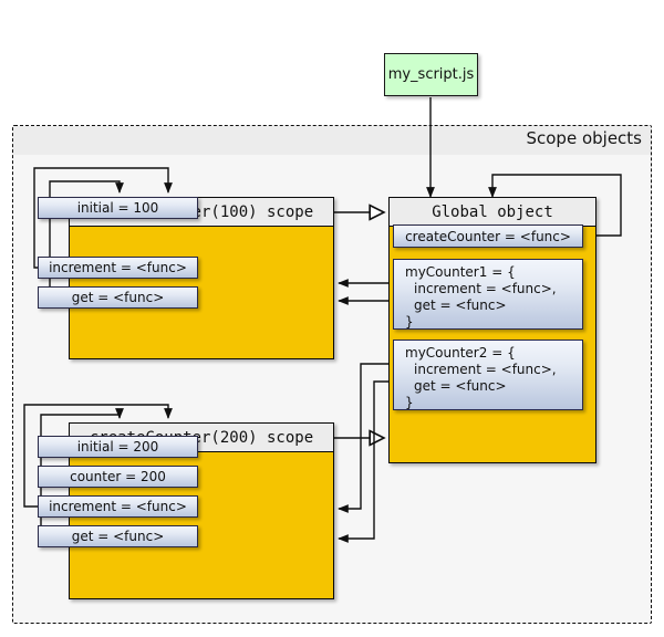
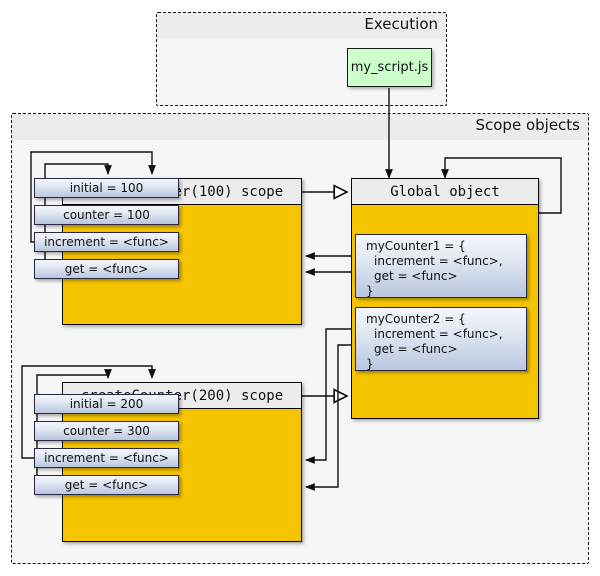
+ Execution
  Scope objects
  my_script.js
  initial = 100
+ counter = 100
  increment = <func>
  get = <func>
  initial = 200
- counter = 200
+ counter = 300
  increment = <func>
  get = <func>
  Global object
- createCounter = <func>
  myCounter1 = {
  increment = <func>,
  get = <func>
  }
  myCounter2 = {
  increment = <func>,
  get = <func>
  }
